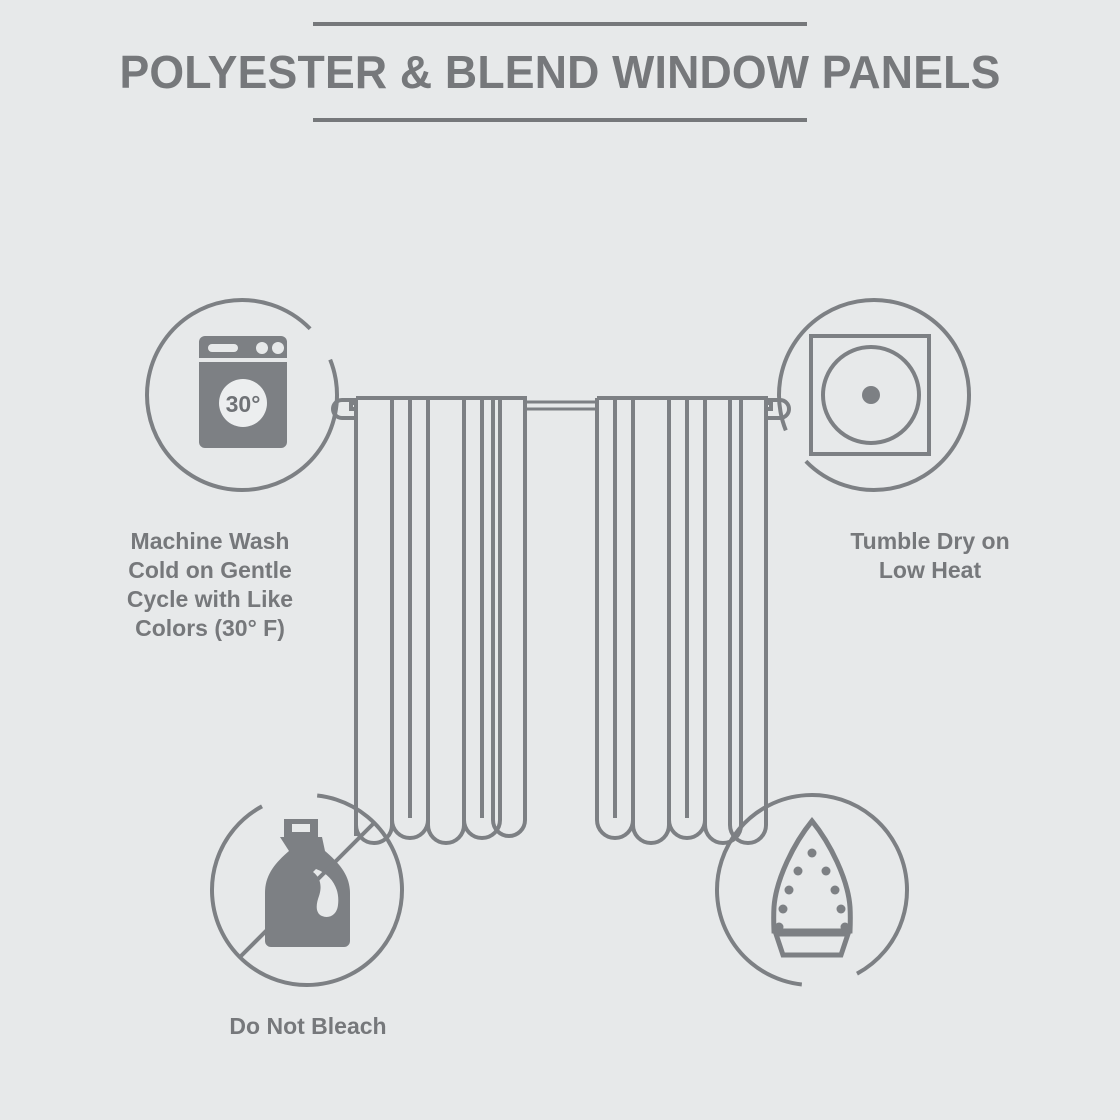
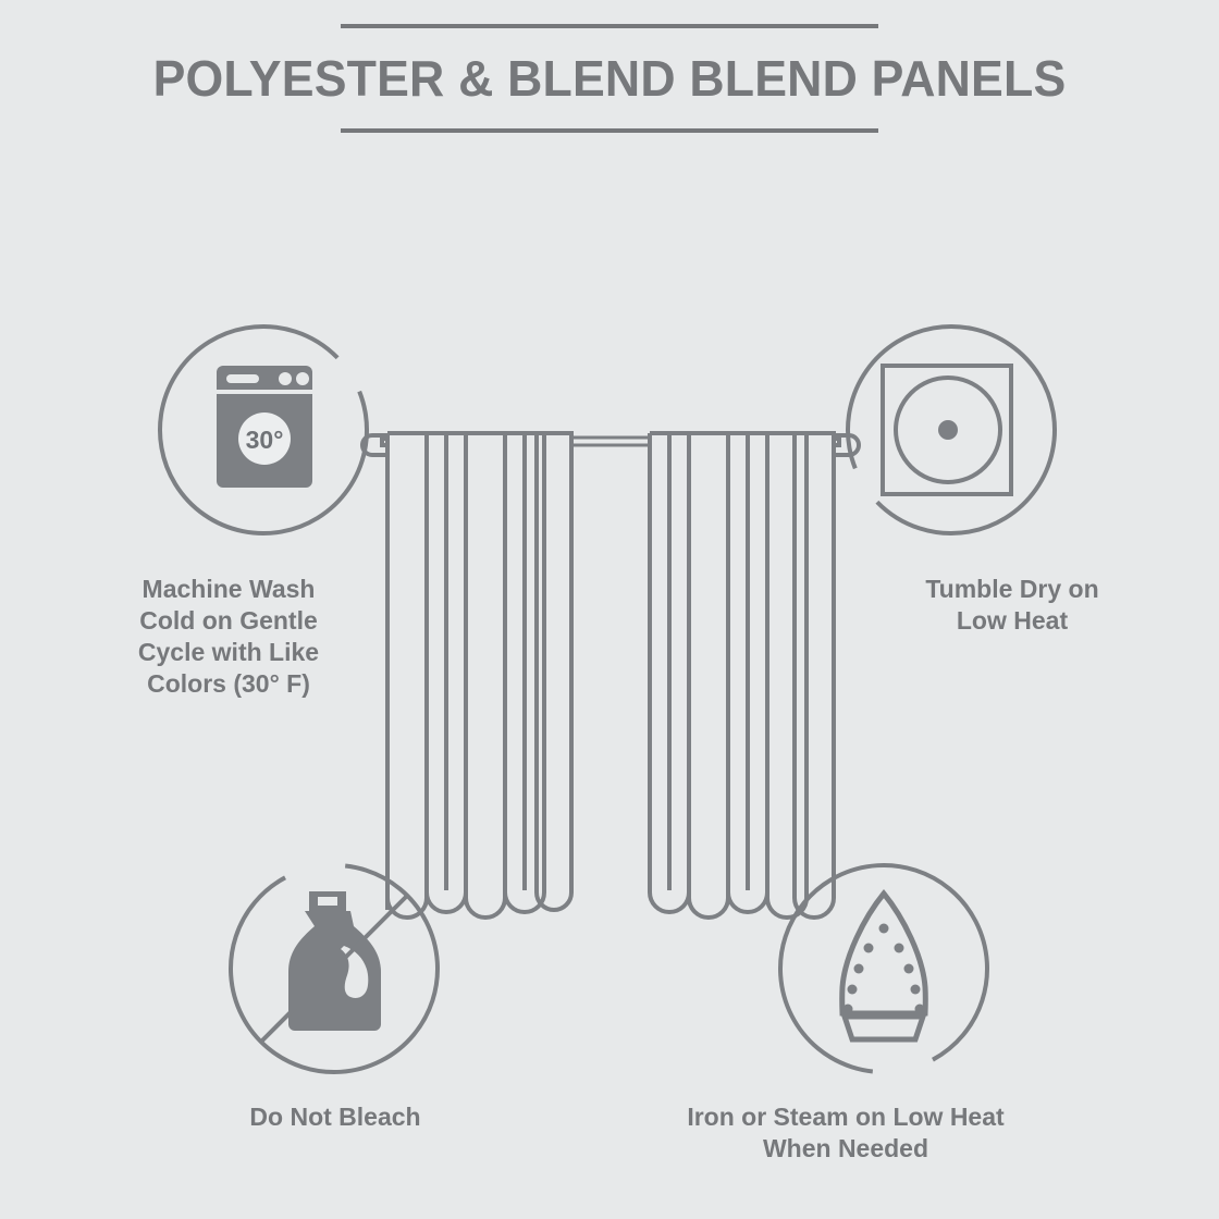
- POLYESTER & BLEND WINDOW PANELS
+ POLYESTER & BLEND BLEND PANELS
  30°
  Machine Wash
  Cold on Gentle
  Cycle with Like
  Colors (30° F)
  Tumble Dry on
  Low Heat
  Do Not Bleach
+ Iron or Steam on Low Heat
+ When Needed
